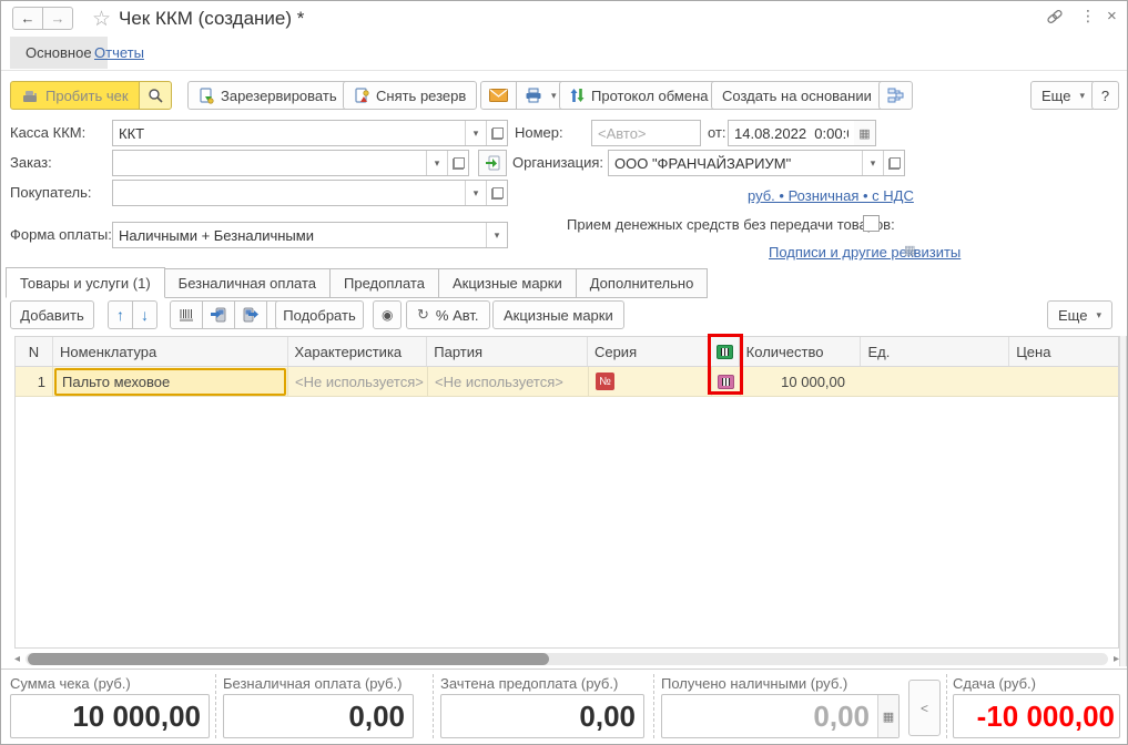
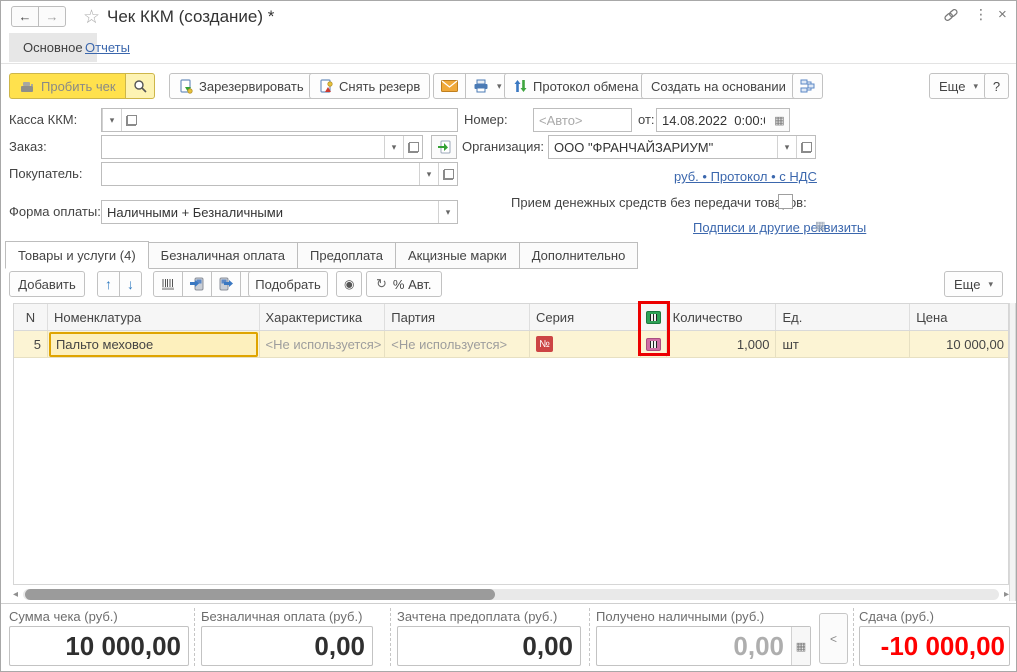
  ←
  →
  ☆
  Чек ККМ (создание) *
  ⋮
  ×
  Основное
  Отчеты
  Пробить чек
  Зарезервировать
  Снять резерв
  ▾
  Протокол обмена
  Создать на основании
  Еще
  ▾
  ?
  Касса ККМ:
- ККТ
  ▾
  Заказ:
  ▾
  Покупатель:
  ▾
  Форма оплаты:
  Наличными + Безналичными
  ▾
  Номер:
  <Авто>
  от:
  14.08.2022 0:00:
  ▦
  Организация:
  ООО "ФРАНЧАЙЗАРИУМ"
  ▾
- руб. • Розничная • с НДС
+ руб. • Протокол • с НДС
  Прием денежных средств без передачи товв:
  Подписи и другие реквизиты
  ▦
- Товары и услуги (1) Безналичная оплата Предоплата Акцизные марки Дополнительно
+ Товары и услуги (4) Безналичная оплата Предоплата Акцизные марки Дополнительно
  Добавить
  ↑
  ↓
  Подобрать
  ◉
  ↻
  % Авт.
- Акцизные марки
  Еще
  ▾
  N
  Номенклатура
  Характеристика
  Партия
  Серия
  Количество
  Ед.
  Цена
- 1
+ 5
  Пальто меховое
  <Не используется>
  <Не используется>
  №
+ 1,000
+ шт
  10 000,00
  ◂
  ▸
  Сумма чека (руб.)
  10 000,00
  Безналичная оплата (руб.)
  0,00
  Зачтена предоплата (руб.)
  0,00
  Получено наличными (руб.)
  0,00
  ▦
  <
  Сдача (руб.)
  -10 000,00
